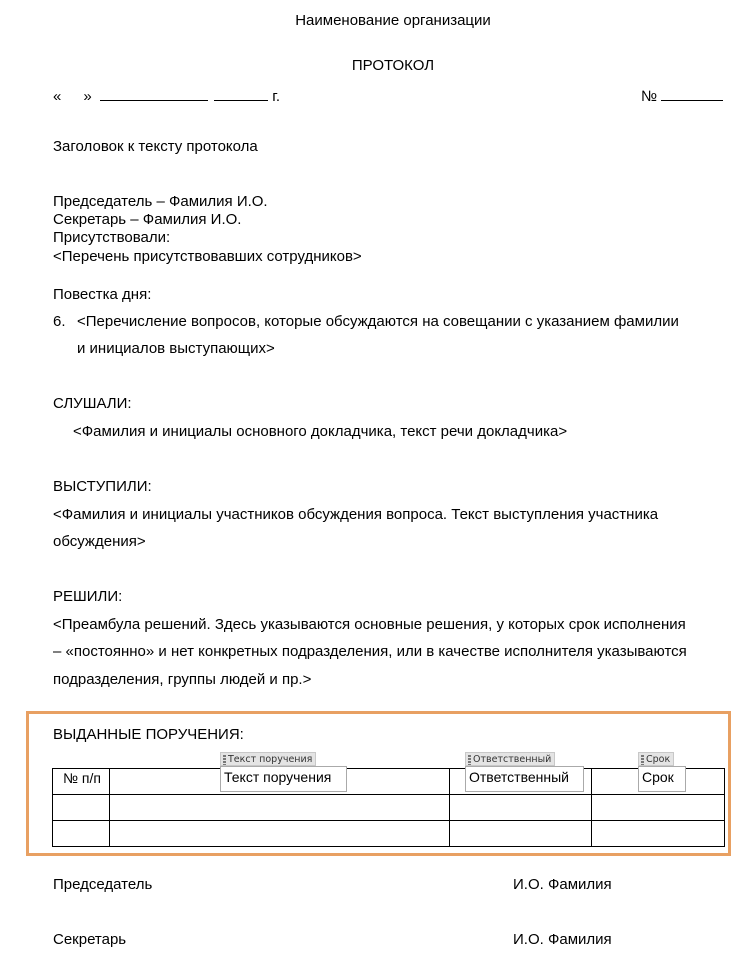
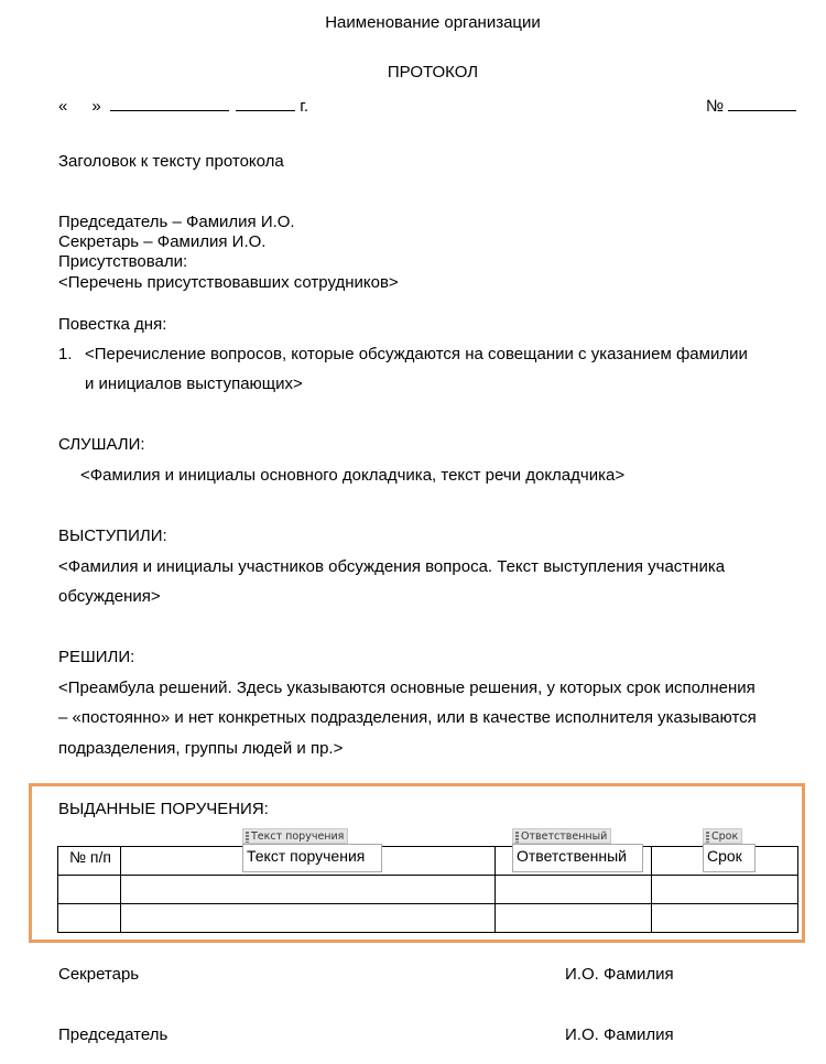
  Наименование организации
  ПРОТОКОЛ
  « » г.
  №
  Заголовок к тексту протокола
  Председатель – Фамилия И.О.
  Секретарь – Фамилия И.О.
  Присутствовали:
  <Перечень присутствовавших сотрудников>
  Повестка дня:
- 6.
+ 1.
  <Перечисление вопросов, которые обсуждаются на совещании с указанием фамилии
  и инициалов выступающих>
  СЛУШАЛИ:
  <Фамилия и инициалы основного докладчика, текст речи докладчика>
  ВЫСТУПИЛИ:
  <Фамилия и инициалы участников обсуждения вопроса. Текст выступления участника
  обсуждения>
  РЕШИЛИ:
  <Преамбула решений. Здесь указываются основные решения, у которых срок исполнения
  – «постоянно» и нет конкретных подразделения, или в качестве исполнителя указываются
  подразделения, группы людей и пр.>
  ВЫДАННЫЕ ПОРУЧЕНИЯ:
  № п/п
  Текст поручения
  Текст поручения
  Ответственный
  Ответственный
  Срок
  Срок
- Председатель
+ Секретарь
  И.О. Фамилия
- Секретарь
+ Председатель
  И.О. Фамилия
